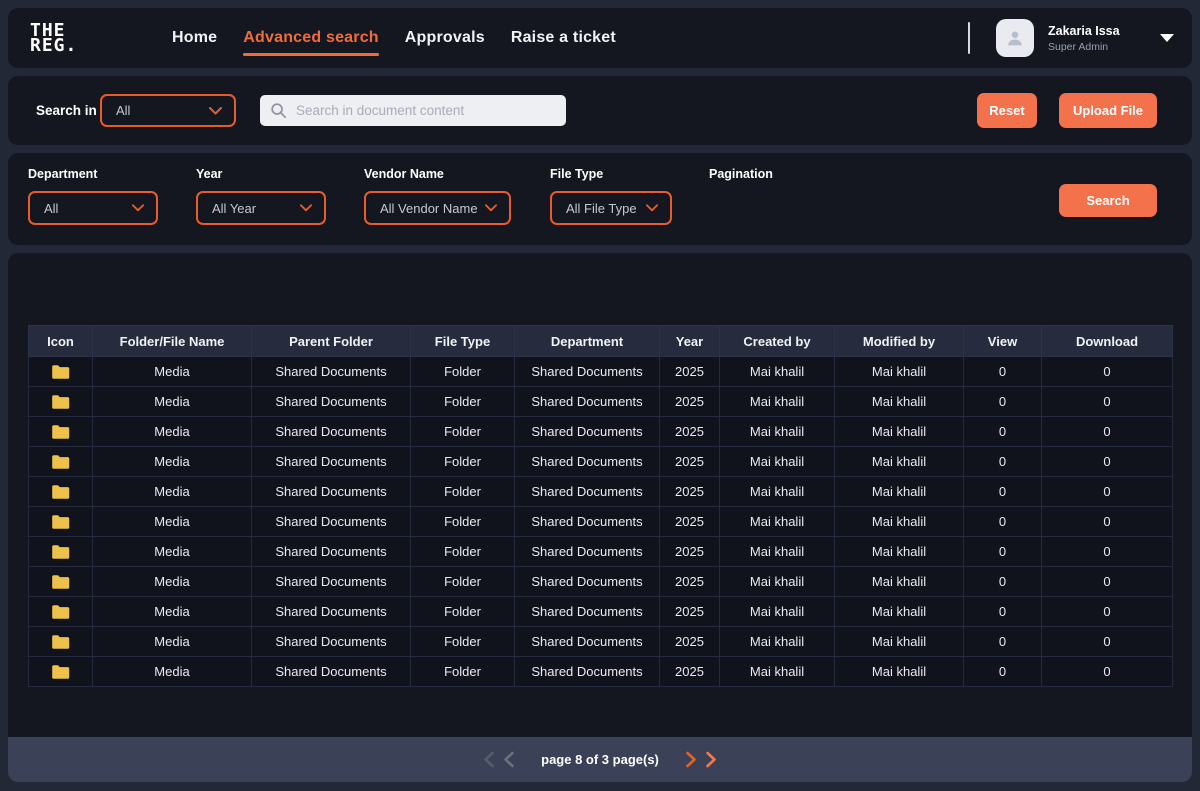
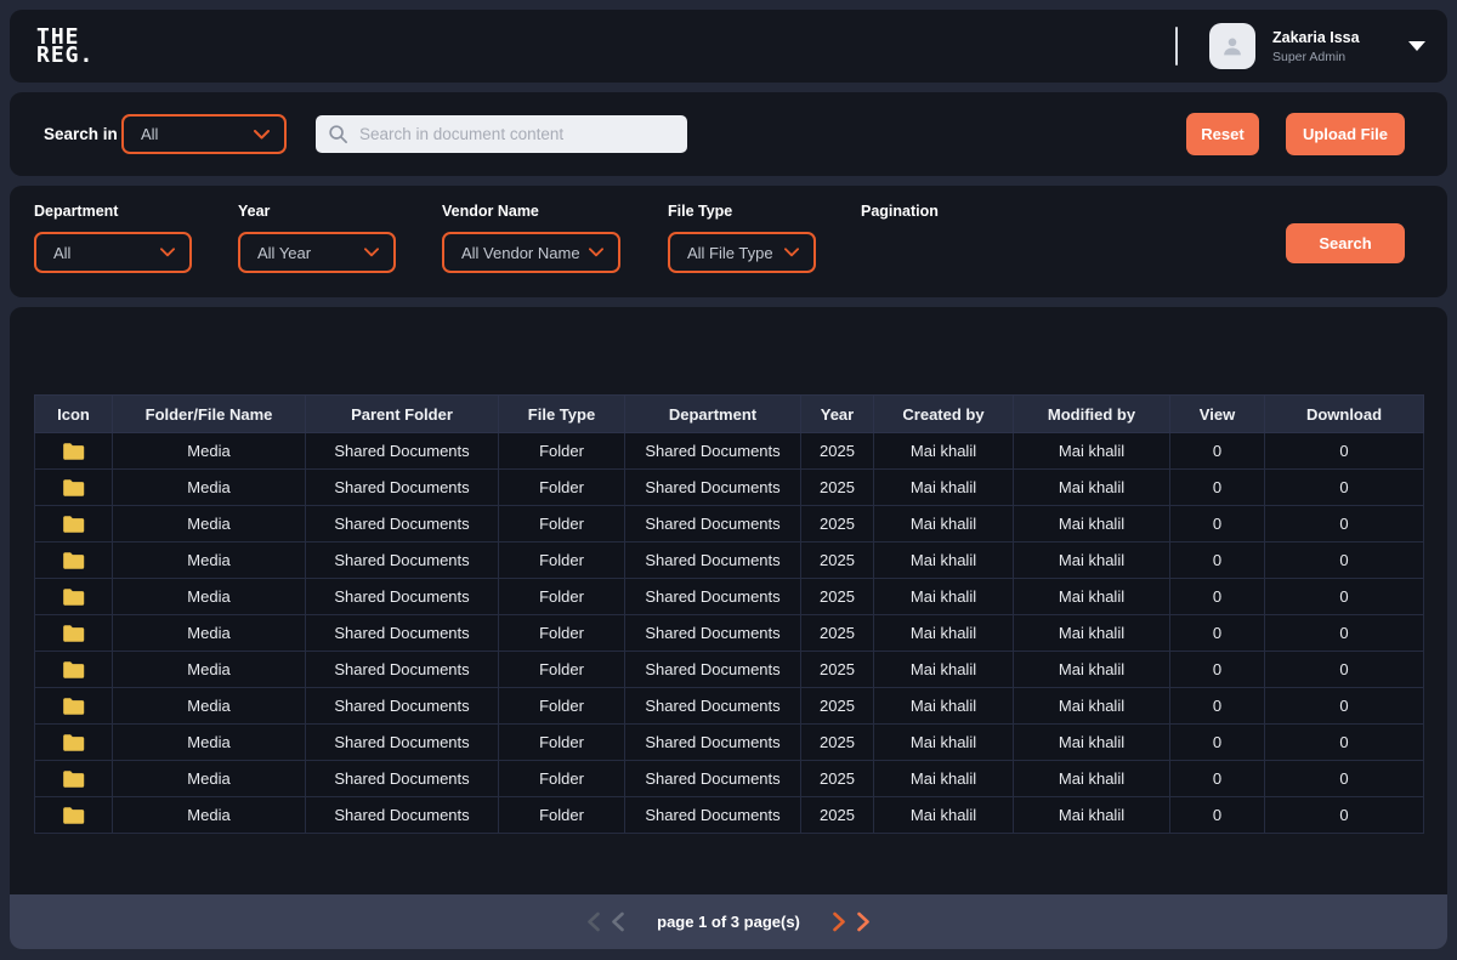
  THE
  REG.
- Home
- Advanced search
- Approvals
- Raise a ticket
  Zakaria Issa
  Super Admin
  Search in
  All
  Search in document content
  Reset
  Upload File
  Department
  Year
  Vendor Name
  File Type
  Pagination
  All
  All Year
  All Vendor Name
  All File Type
  Search
  Icon	Folder/File Name	Parent Folder	File Type	Department	Year	Created by	Modified by	View	Download
  	Media	Shared Documents	Folder	Shared Documents	2025	Mai khalil	Mai khalil	0	0
  	Media	Shared Documents	Folder	Shared Documents	2025	Mai khalil	Mai khalil	0	0
  	Media	Shared Documents	Folder	Shared Documents	2025	Mai khalil	Mai khalil	0	0
  	Media	Shared Documents	Folder	Shared Documents	2025	Mai khalil	Mai khalil	0	0
  	Media	Shared Documents	Folder	Shared Documents	2025	Mai khalil	Mai khalil	0	0
  	Media	Shared Documents	Folder	Shared Documents	2025	Mai khalil	Mai khalil	0	0
  	Media	Shared Documents	Folder	Shared Documents	2025	Mai khalil	Mai khalil	0	0
  	Media	Shared Documents	Folder	Shared Documents	2025	Mai khalil	Mai khalil	0	0
  	Media	Shared Documents	Folder	Shared Documents	2025	Mai khalil	Mai khalil	0	0
  	Media	Shared Documents	Folder	Shared Documents	2025	Mai khalil	Mai khalil	0	0
  	Media	Shared Documents	Folder	Shared Documents	2025	Mai khalil	Mai khalil	0	0
- page 8 of 3 page(s)
+ page 1 of 3 page(s)
